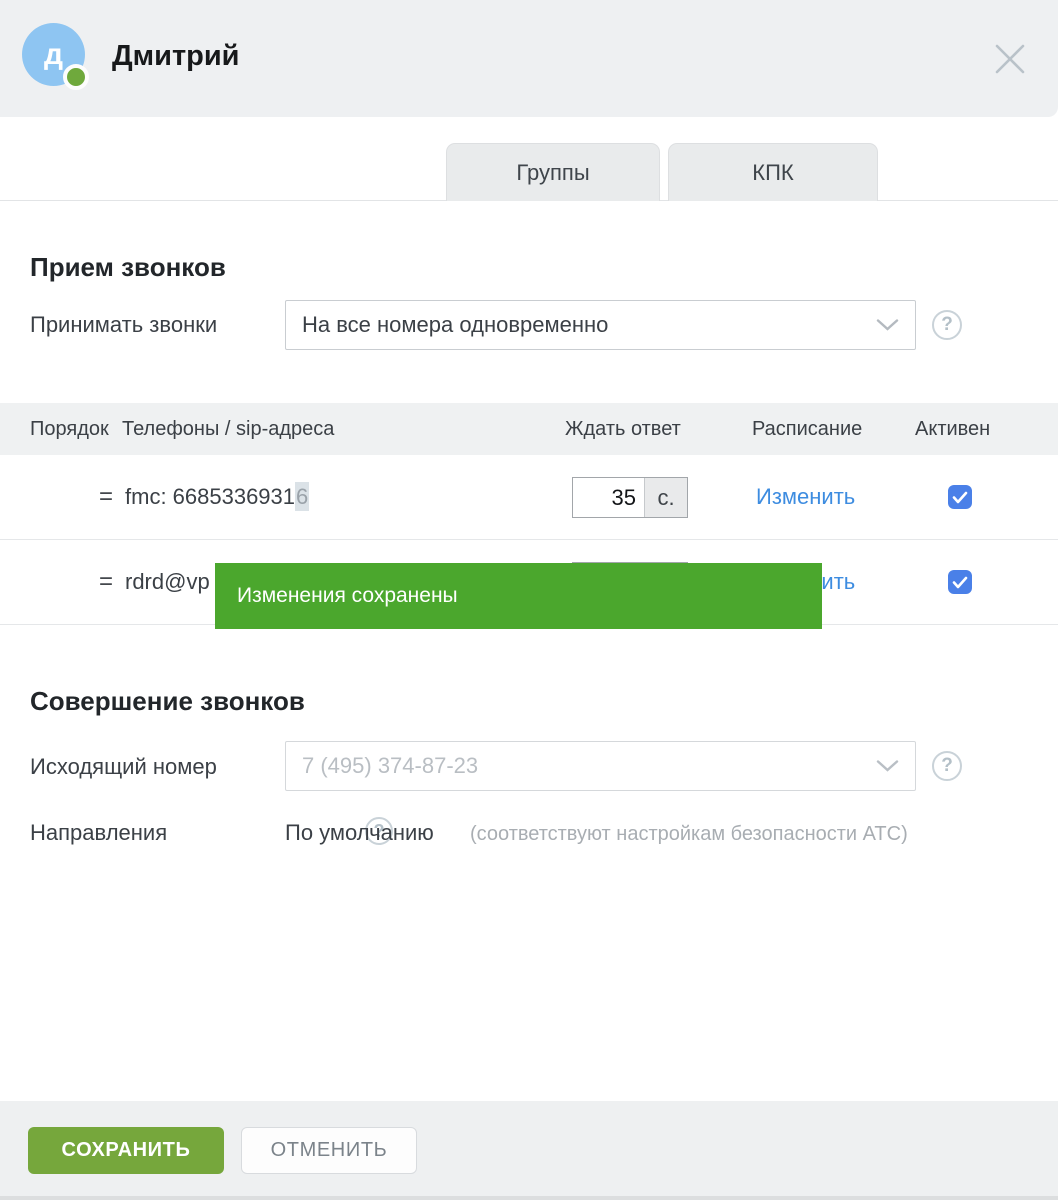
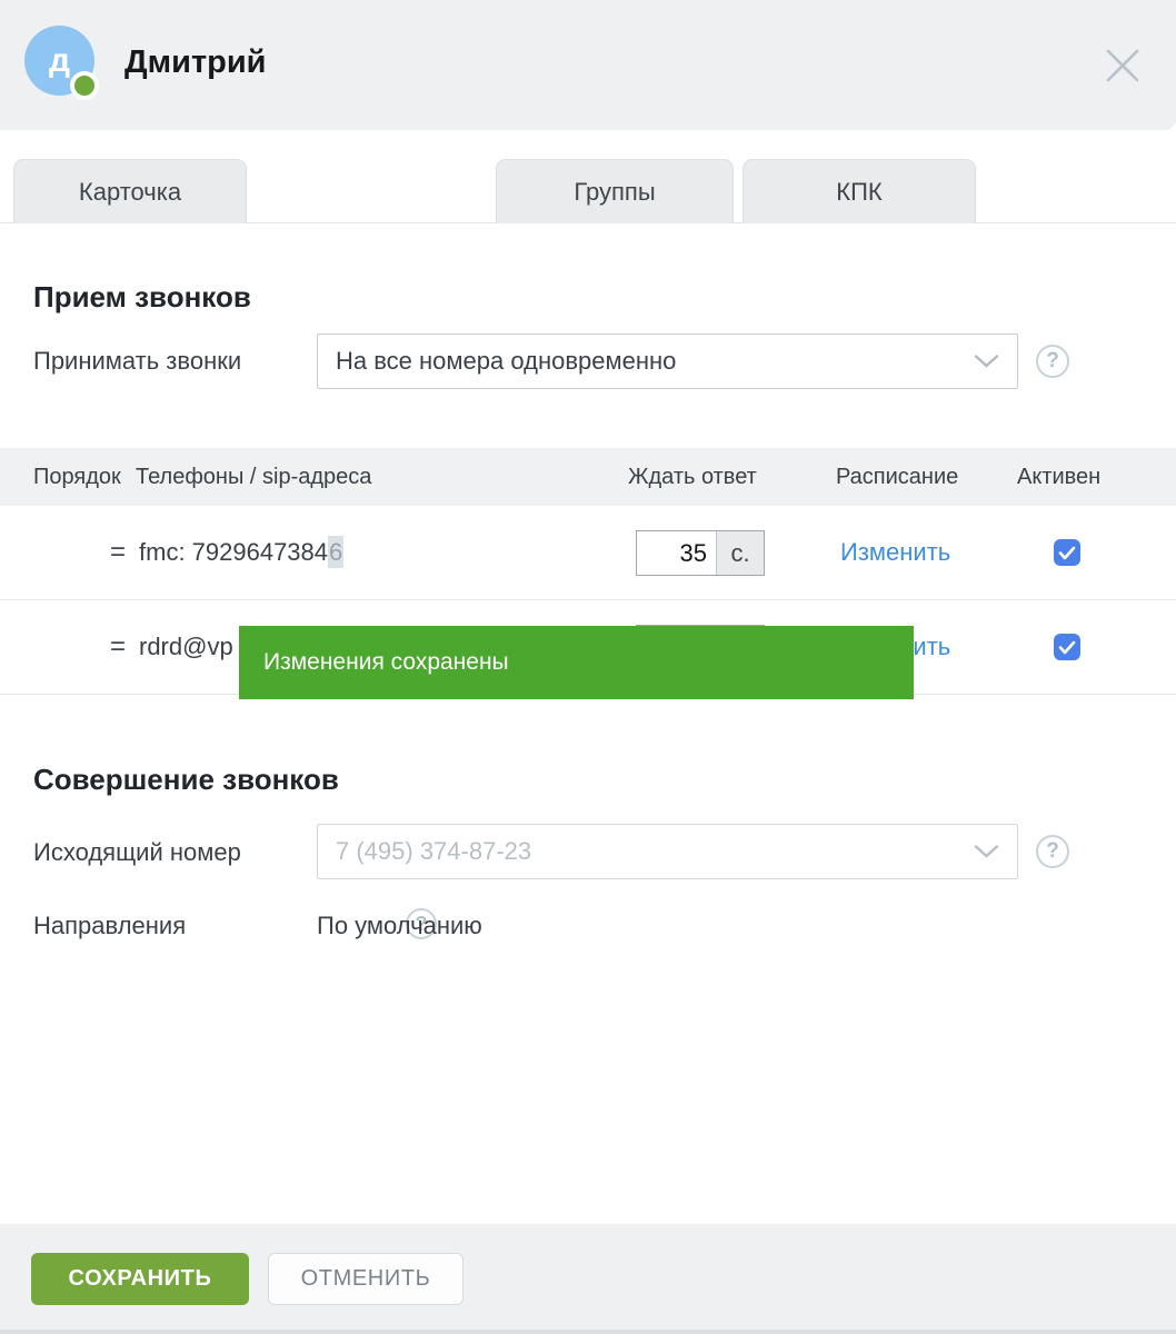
  д
  Дмитрий
+ Карточка
  Группы
  КПК
  Прием звонков
  Принимать звонки
  На все номера одновременно
  ?
  Порядок
  Телефоны / sip-адреса
  ?
  Ждать ответ
  Расписание
  Активен
  =
- fmc: 66853369316
+ fmc: 79296473846
  35
  с.
  Изменить
  =
  rdrd@vp
  Изменения сохранены
  Совершение звонков
  Исходящий номер
  7 (495) 374-87-23
  ?
  Направления
  По умолчанию
- (соответствуют настройкам безопасности АТС)
  СОХРАНИТЬ
  ОТМЕНИТЬ
